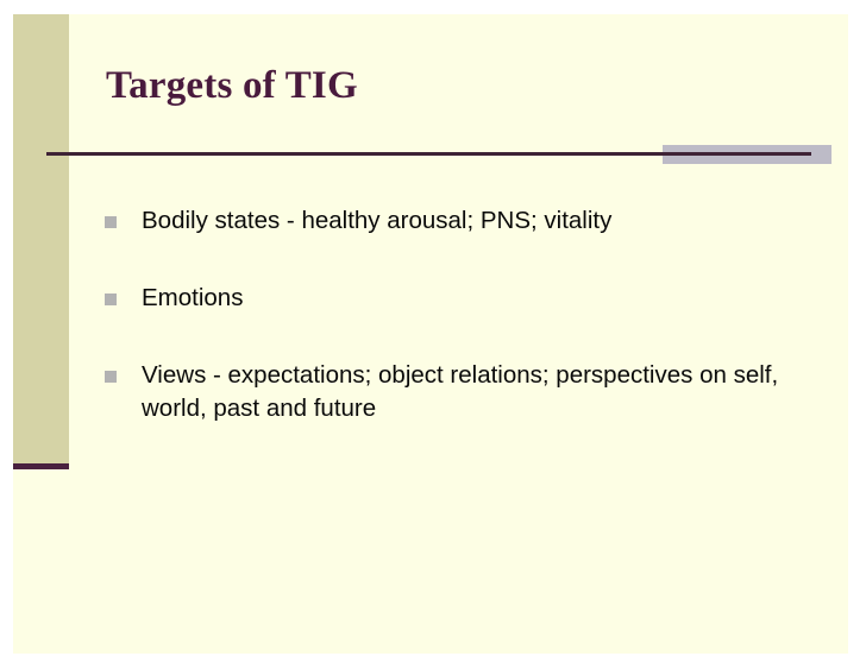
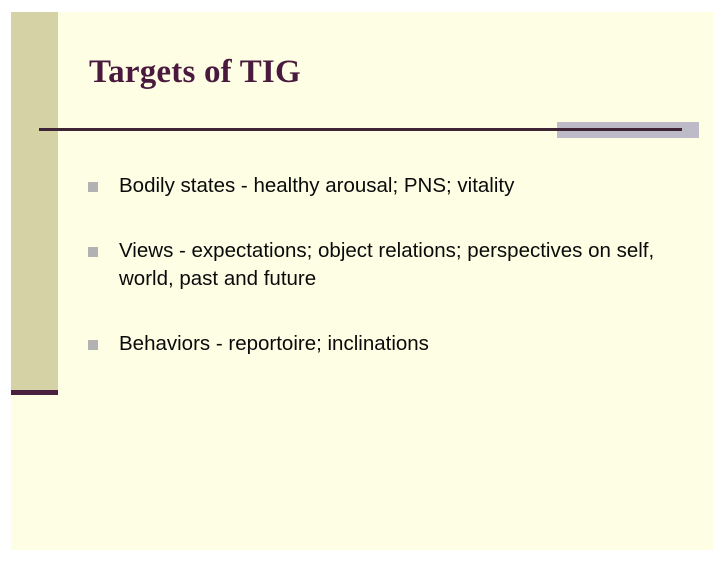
  Targets of TIG
  Bodily states - healthy arousal; PNS; vitality
- Emotions
  Views - expectations; object relations; perspectives on self, world, past and future
+ Behaviors - reportoire; inclinations
